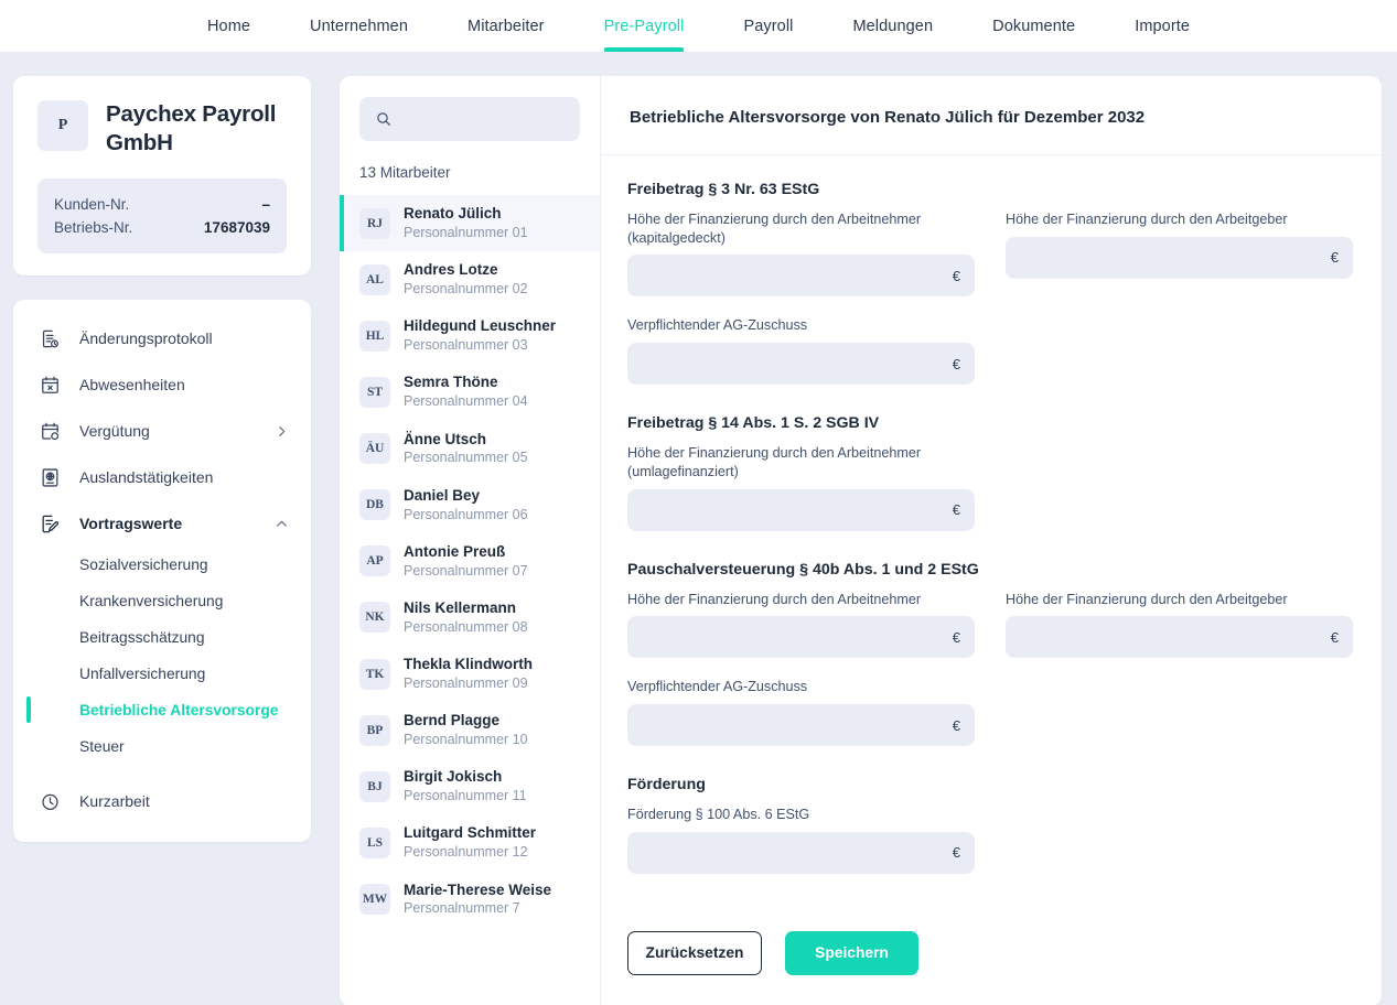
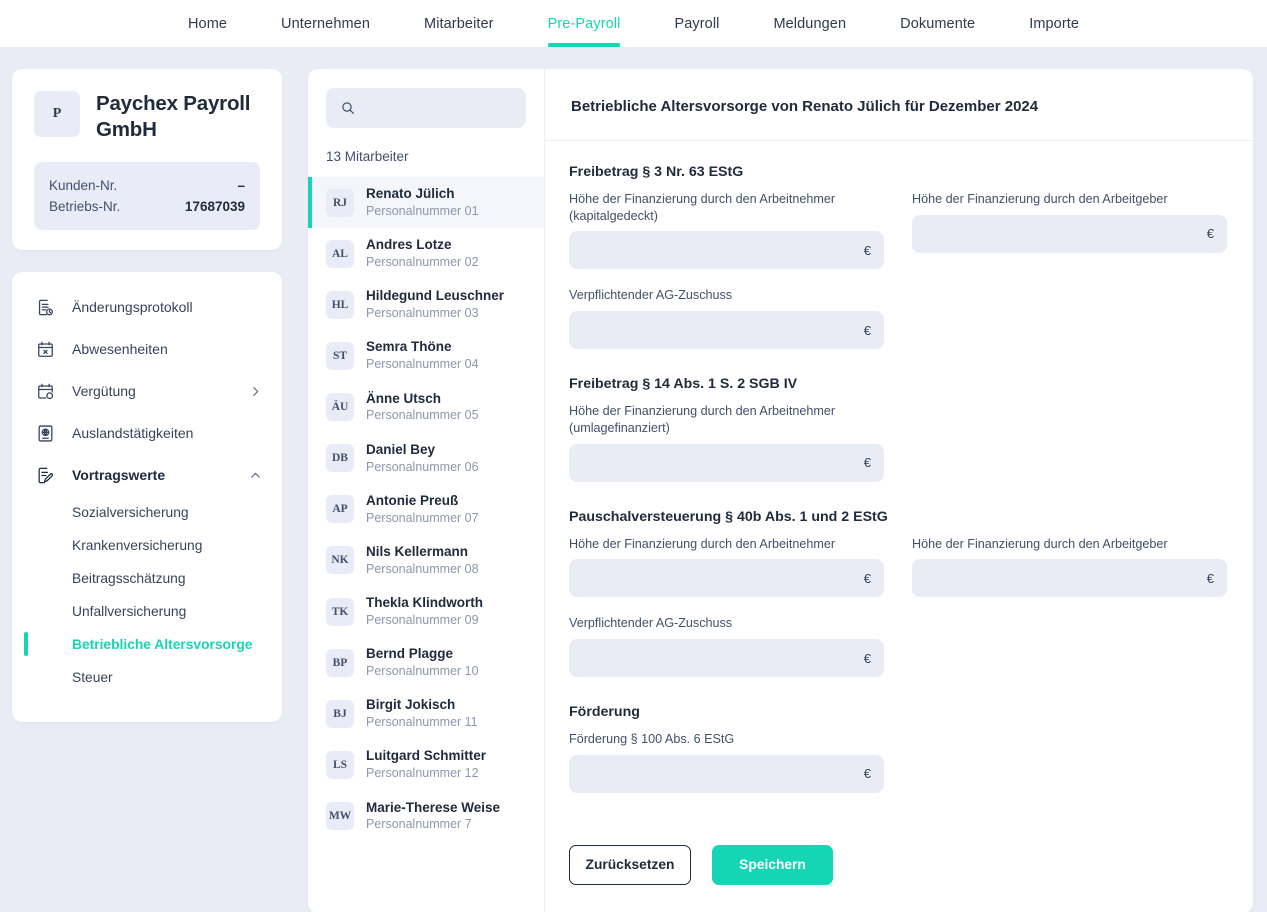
  Home
  Unternehmen
  Mitarbeiter
  Pre-Payroll
  Payroll
  Meldungen
  Dokumente
  Importe
  P
  Paychex Payroll GmbH
  Kunden-Nr.
  –
  Betriebs-Nr.
  17687039
  Änderungsprotokoll
  Abwesenheiten
  Vergütung
  Auslandstätigkeiten
  Vortragswerte
  Sozialversicherung
  Krankenversicherung
  Beitragsschätzung
  Unfallversicherung
  Betriebliche Altersvorsorge
  Steuer
- Kurzarbeit
  13 Mitarbeiter
  RJ
  Renato Jülich
  Personalnummer 01
  AL
  Andres Lotze
  Personalnummer 02
  HL
  Hildegund Leuschner
  Personalnummer 03
  ST
  Semra Thöne
  Personalnummer 04
  ÄU
  Änne Utsch
  Personalnummer 05
  DB
  Daniel Bey
  Personalnummer 06
  AP
  Antonie Preuß
  Personalnummer 07
  NK
  Nils Kellermann
  Personalnummer 08
  TK
  Thekla Klindworth
  Personalnummer 09
  BP
  Bernd Plagge
  Personalnummer 10
  BJ
  Birgit Jokisch
  Personalnummer 11
  LS
  Luitgard Schmitter
  Personalnummer 12
  MW
  Marie-Therese Weise
  Personalnummer 7
- Betriebliche Altersvorsorge von Renato Jülich für Dezember 2032
+ Betriebliche Altersvorsorge von Renato Jülich für Dezember 2024
  Freibetrag § 3 Nr. 63 EStG
  Höhe der Finanzierung durch den Arbeitnehmer (kapitalgedeckt)
  €
  Höhe der Finanzierung durch den Arbeitgeber
  €
  Verpflichtender AG-Zuschuss
  €
  Freibetrag § 14 Abs. 1 S. 2 SGB IV
  Höhe der Finanzierung durch den Arbeitnehmer (umlagefinanziert)
  €
  Pauschalversteuerung § 40b Abs. 1 und 2 EStG
  Höhe der Finanzierung durch den Arbeitnehmer
  €
  Höhe der Finanzierung durch den Arbeitgeber
  €
  Verpflichtender AG-Zuschuss
  €
  Förderung
  Förderung § 100 Abs. 6 EStG
  €
  Zurücksetzen
  Speichern
